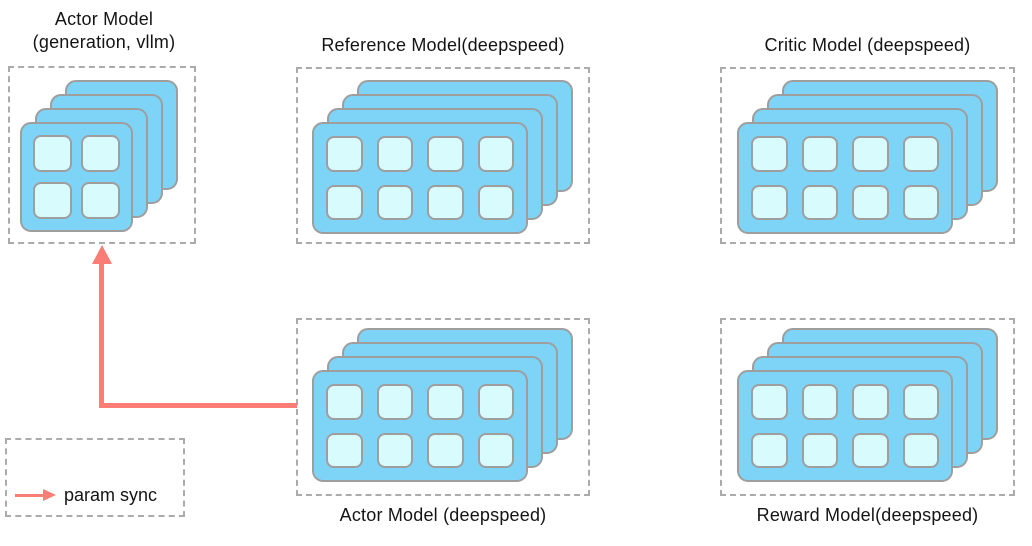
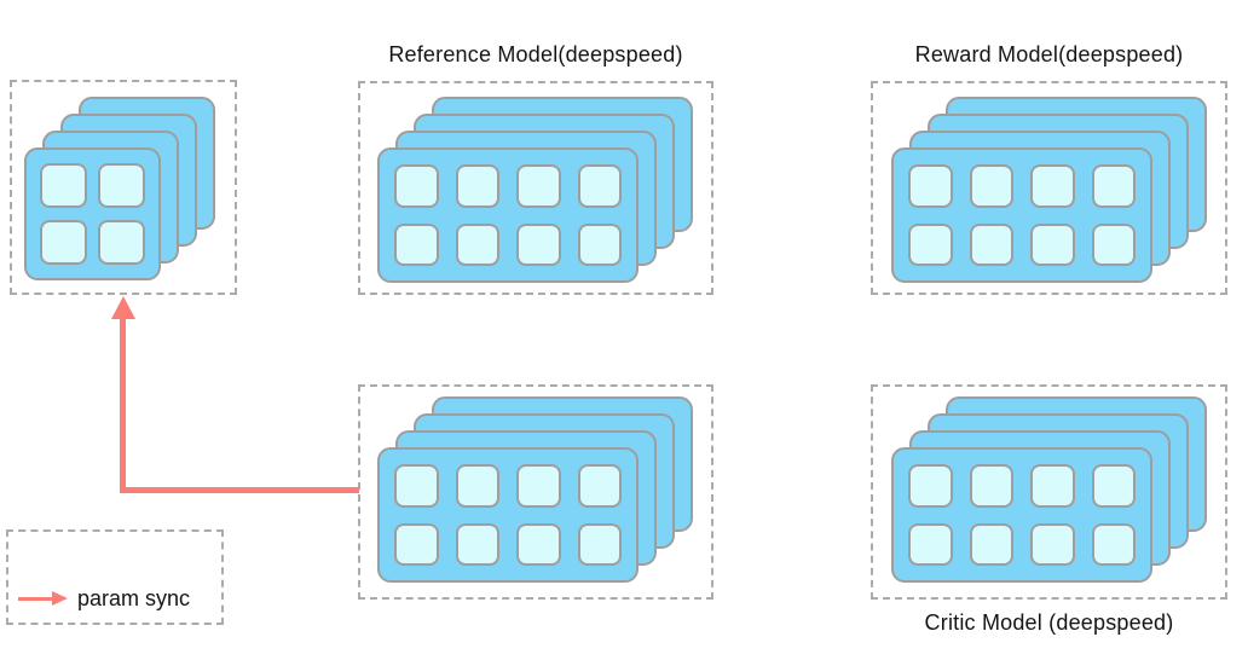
- Actor Model
- (generation, vllm)
  Reference Model(deepspeed)
- Critic Model (deepspeed)
+ Reward Model(deepspeed)
- Actor Model (deepspeed)
- Reward Model(deepspeed)
+ Critic Model (deepspeed)
  param sync
